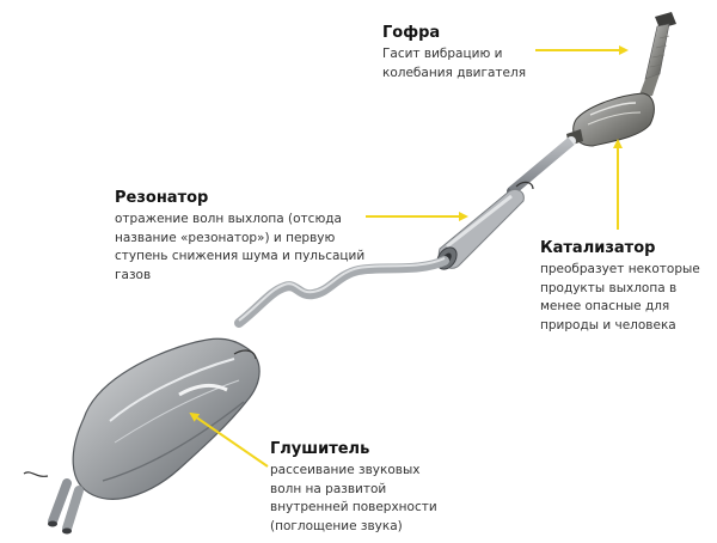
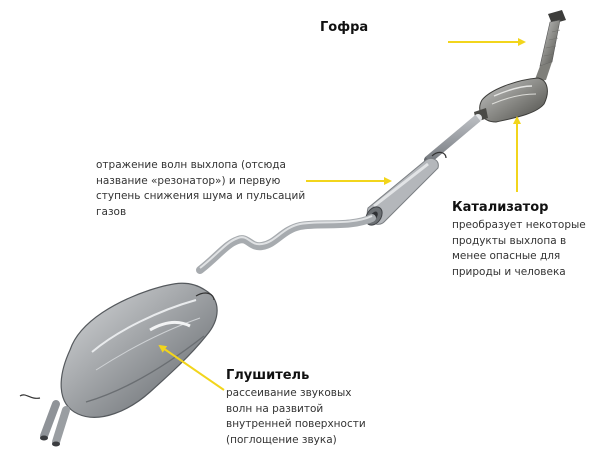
  Гофра
- Гасит вибрацию и
- колебания двигателя
- Резонатор
  отражение волн выхлопа (отсюда
  название «резонатор») и первую
  ступень снижения шума и пульсаций
  газов
  Катализатор
  преобразует некоторые
  продукты выхлопа в
  менее опасные для
  природы и человека
  Глушитель
  рассеивание звуковых
  волн на развитой
  внутренней поверхности
  (поглощение звука)
